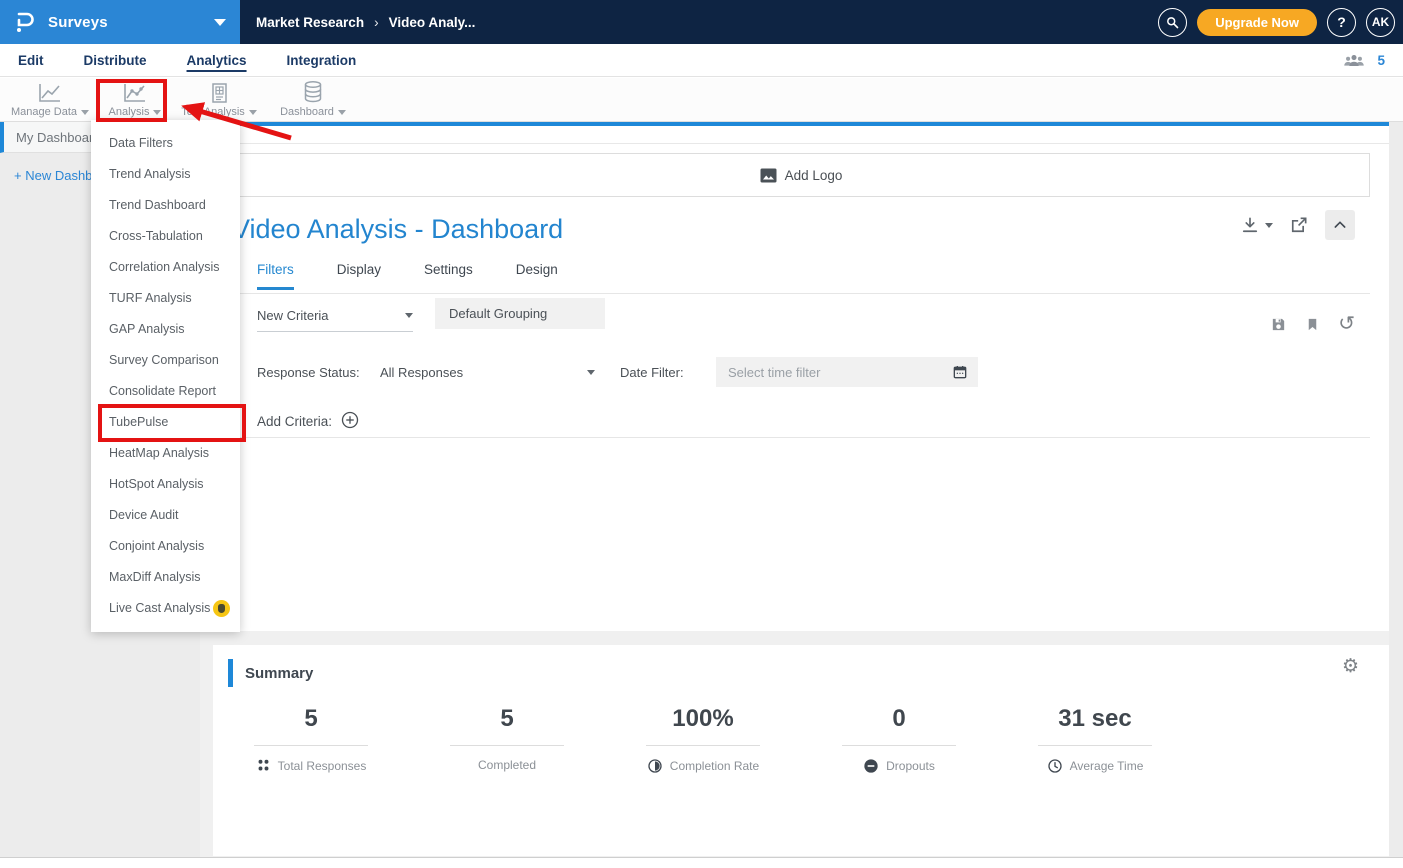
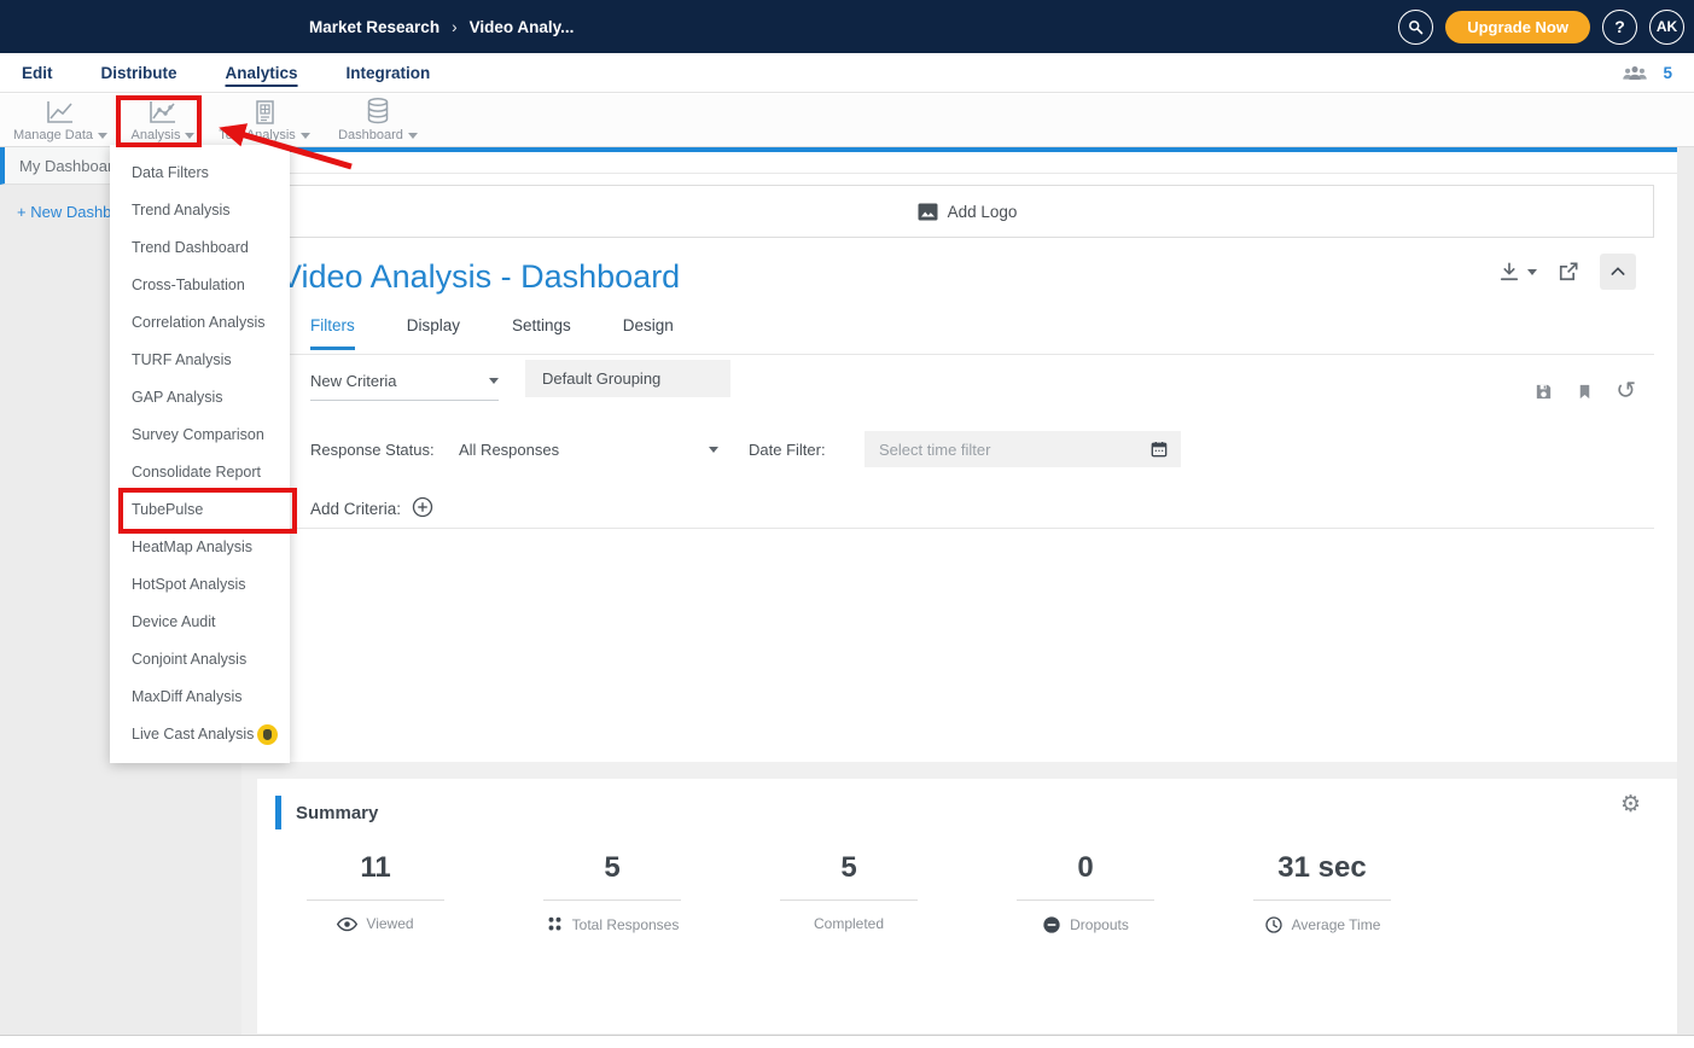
- Surveys
  Market Research
  ›
  Video Analy...
  Upgrade Now
  ?
  AK
  Edit
  Distribute
  Analytics
  Integration
  5
  Manage Data
  Analysis
  Tenalysis
  Dashboard
  My Dashboa
  Add Logo
  Video Analysis - Dashboard
  Filters
  Display
  Settings
  Design
  New Criteria
  Default Grouping
  Response Status:
  All Responses
  Date Filter:
  Select time filter
  Add Criteria:
  ↺
  Summary
  ⚙
+ 11
+ Viewed
  5
  Total Responses
  5
  Completed
- 100%
- Completion Rate
  0
  Dropouts
  31 sec
  Average Time
  Data Filters
  Trend Analysis
  Trend Dashboard
  Cross-Tabulation
  Correlation Analysis
  TURF Analysis
  GAP Analysis
  Survey Comparison
  Consolidate Report
  TubePulse
  HeatMap Analysis
  HotSpot Analysis
  Device Audit
  Conjoint Analysis
  MaxDiff Analysis
  Live Cast Analysis
